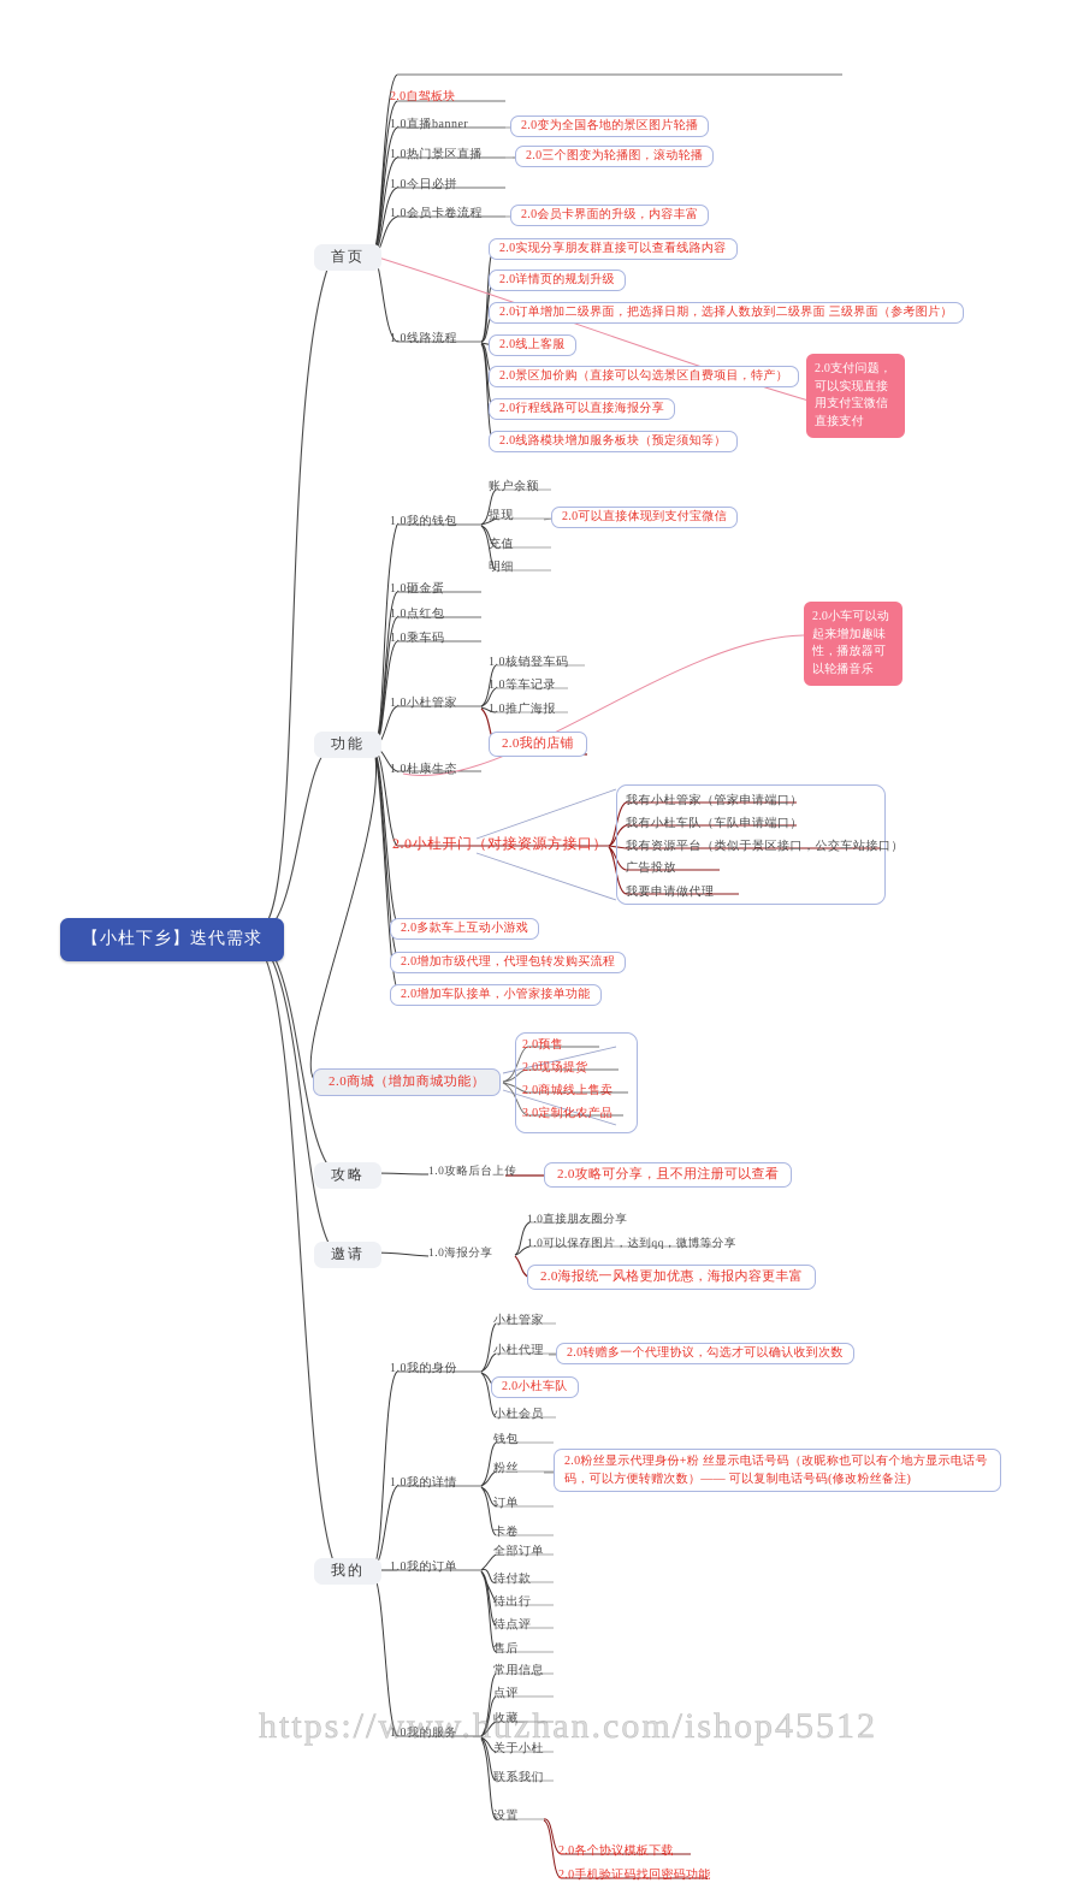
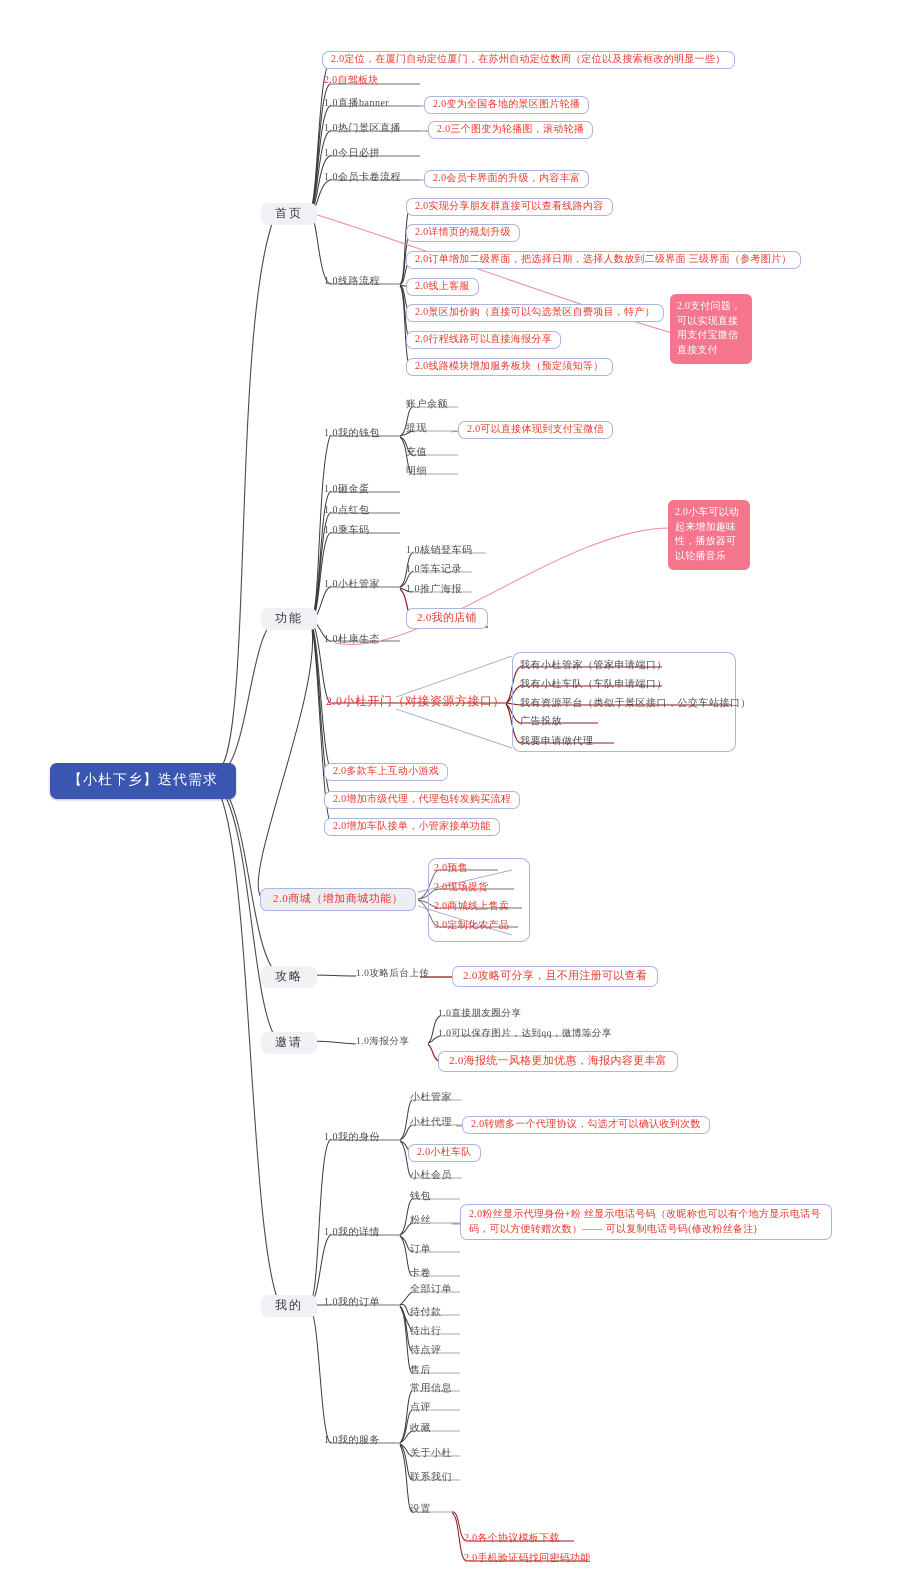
  【小杜下乡】迭代需求
  首页
+ 2.0定位，在厦门自动定位厦门，在苏州自动定位数周（定位以及搜索框改的明显一些）
  2.0自驾板块
  1.0直播banner
  2.0变为全国各地的景区图片轮播
  1.0热门景区直播
  2.0三个图变为轮播图，滚动轮播
  1.0今日必拼
  1.0会员卡卷流程
  2.0会员卡界面的升级，内容丰富
  1.0线路流程
  2.0实现分享朋友群直接可以查看线路内容
  2.0详情页的规划升级
  2.0订单增加二级界面，把选择日期，选择人数放到二级界面 三级界面（参考图片）
  2.0线上客服
  2.0景区加价购（直接可以勾选景区自费项目，特产）
  2.0行程线路可以直接海报分享
  2.0线路模块增加服务板块（预定须知等）
  2.0支付问题，可以实现直接用支付宝微信直接支付
  功能
  1.0我的钱包
  账户余额
  提现
  2.0可以直接体现到支付宝微信
  充值
  明细
  1.0砸金蛋
  1.0点红包
  1.0乘车码
  1.0小杜管家
  1.0核销登车码
  1.0等车记录
  1.0推广海报
  2.0我的店铺
  1.0杜康生态
  2.0小车可以动起来增加趣味性，播放器可以轮播音乐
  2.0小杜开门（对接资源方接口）
  我有小杜管家（管家申请端口）
  我有小杜车队（车队申请端口）
  我有资源平台（类似于景区接口，公交车站接口）
  广告投放
  我要申请做代理
  2.0多款车上互动小游戏
  2.0增加市级代理，代理包转发购买流程
  2.0增加车队接单，小管家接单功能
  2.0商城（增加商城功能）
  2.0预售
  2.0现场提货
  2.0商城线上售卖
  3.0定制化农产品
  攻略
  1.0攻略后台上传
  2.0攻略可分享，且不用注册可以查看
  邀请
  1.0海报分享
  1.0直接朋友圈分享
  1.0可以保存图片，达到qq，微博等分享
  2.0海报统一风格更加优惠，海报内容更丰富
  我的
  1.0我的身份
  小杜管家
  小杜代理
  2.0转赠多一个代理协议，勾选才可以确认收到次数
  2.0小杜车队
  小杜会员
  1.0我的详情
  钱包
  粉丝
  2.0粉丝显示代理身份+粉 丝显示电话号码（改昵称也可以有个地方显示电话号码，可以方便转赠次数）—— 可以复制电话号码(修改粉丝备注)
  订单
  卡卷
  1.0我的订单
  全部订单
  待付款
  待出行
  待点评
  售后
  1.0我的服务
  常用信息
  点评
  收藏
  关于小杜
  联系我们
  设置
  2.0各个协议模板下载
  2.0手机验证码找回密码功能
- https://www.huzhan.com/ishop45512
